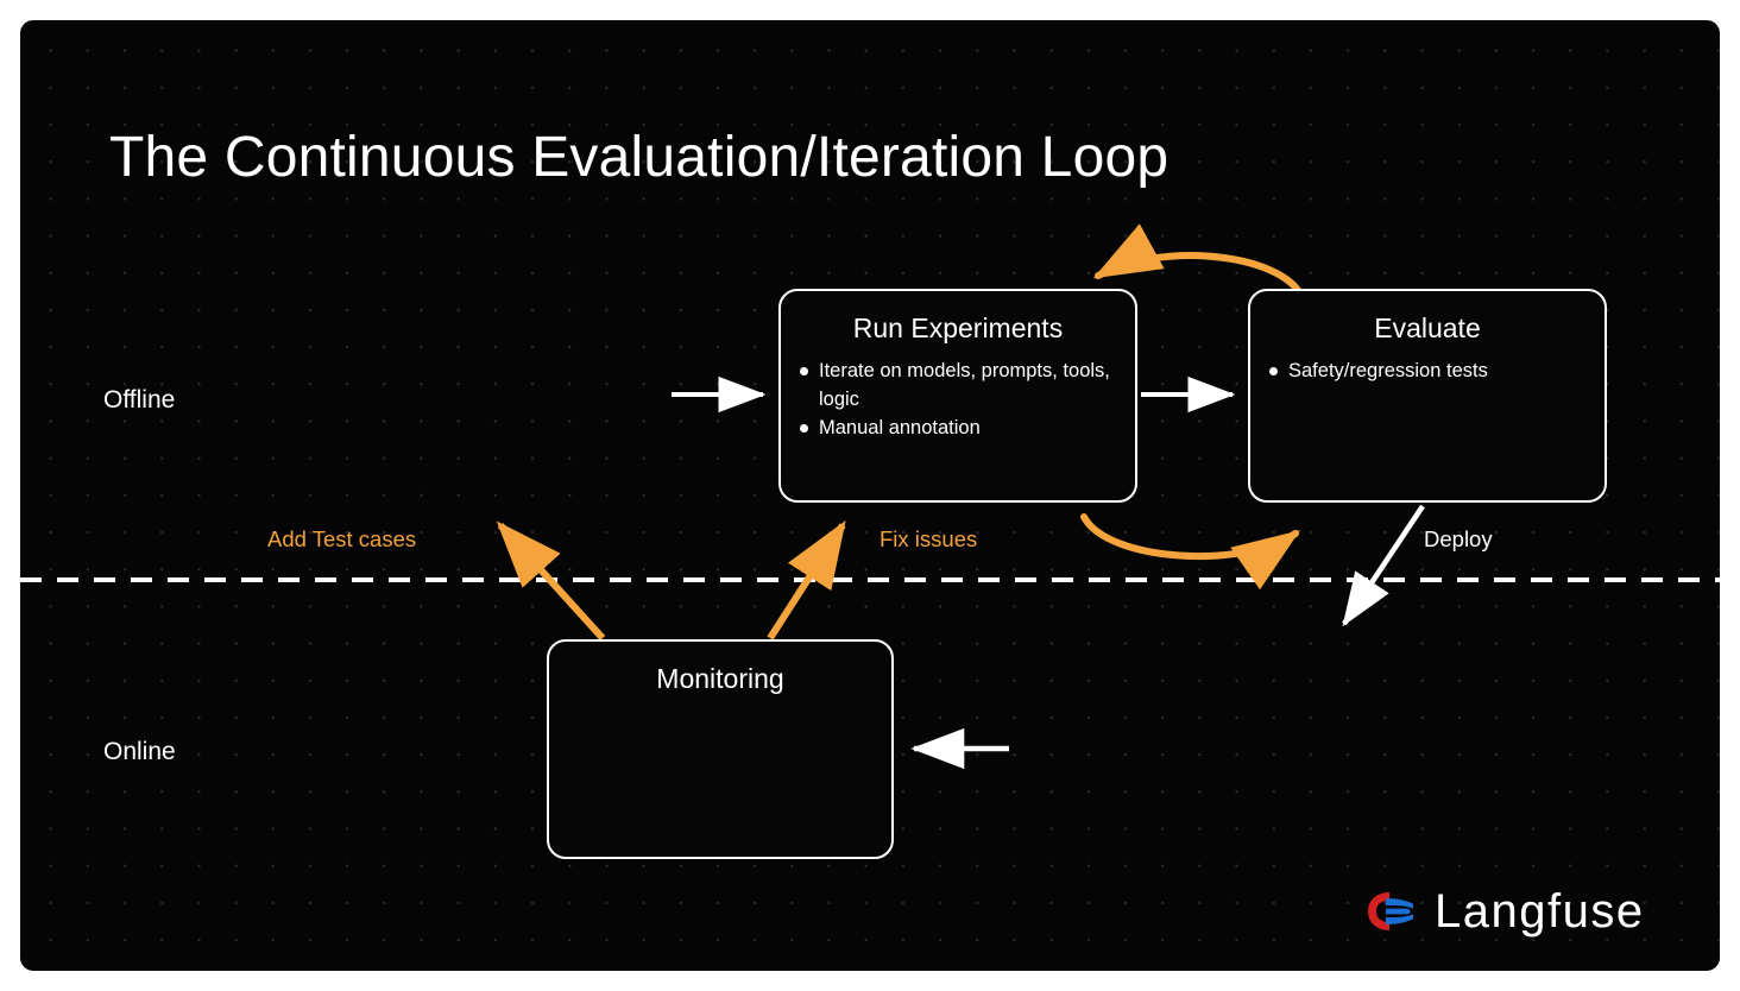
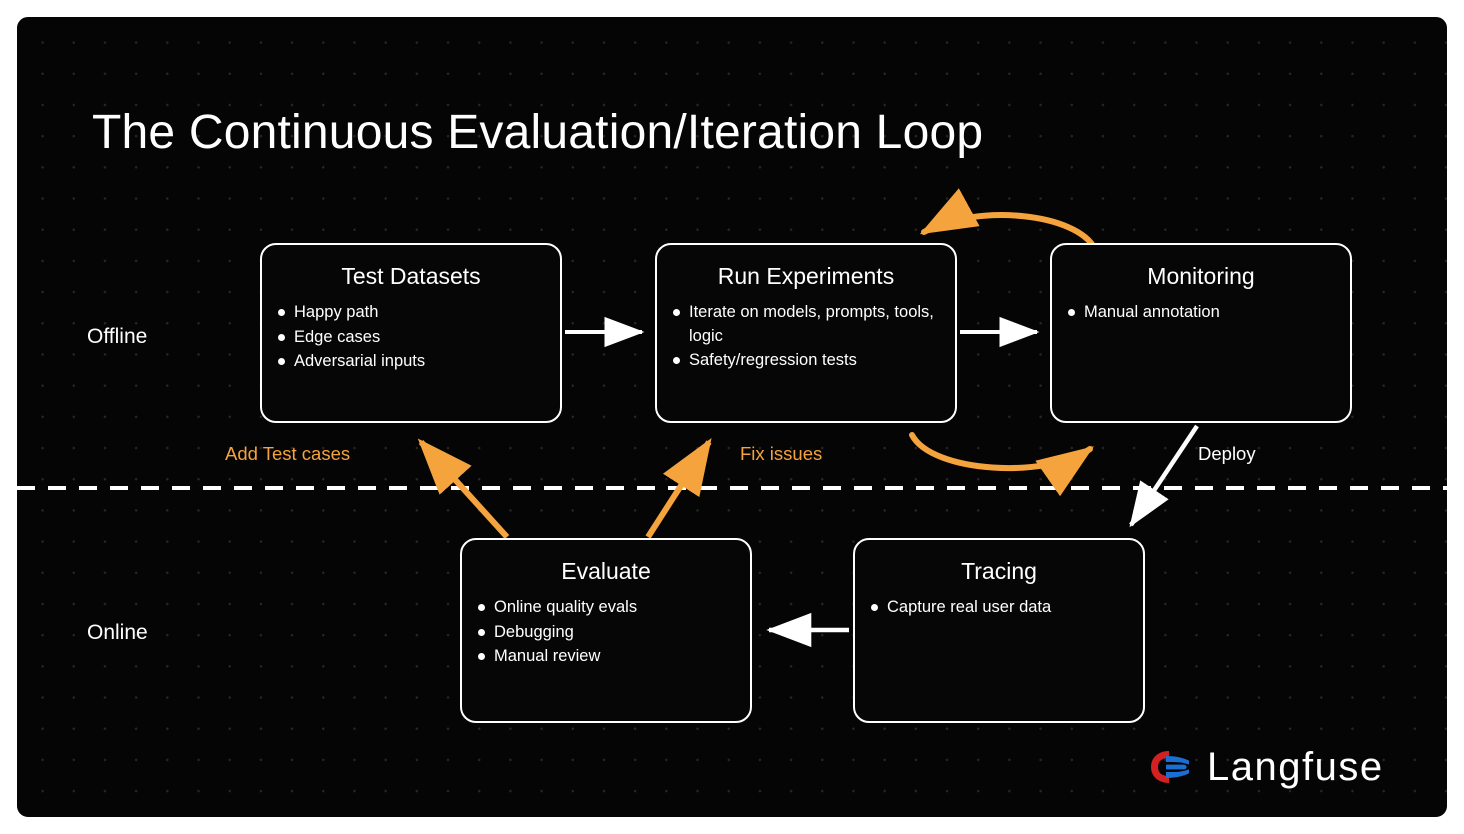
  The Continuous Evaluation/Iteration Loop
  Offline
  Online
+ Test Datasets
+ Happy path
+ Edge cases
+ Adversarial inputs
  Run Experiments
  Iterate on models, prompts, tools, logic
- Manual annotation
+ Safety/regression tests
- Evaluate
+ Monitoring
- Safety/regression tests
+ Manual annotation
- Monitoring
+ Evaluate
+ Online quality evals
+ Debugging
+ Manual review
+ Tracing
+ Capture real user data
  Add Test cases
  Fix issues
  Deploy
  Langfuse
